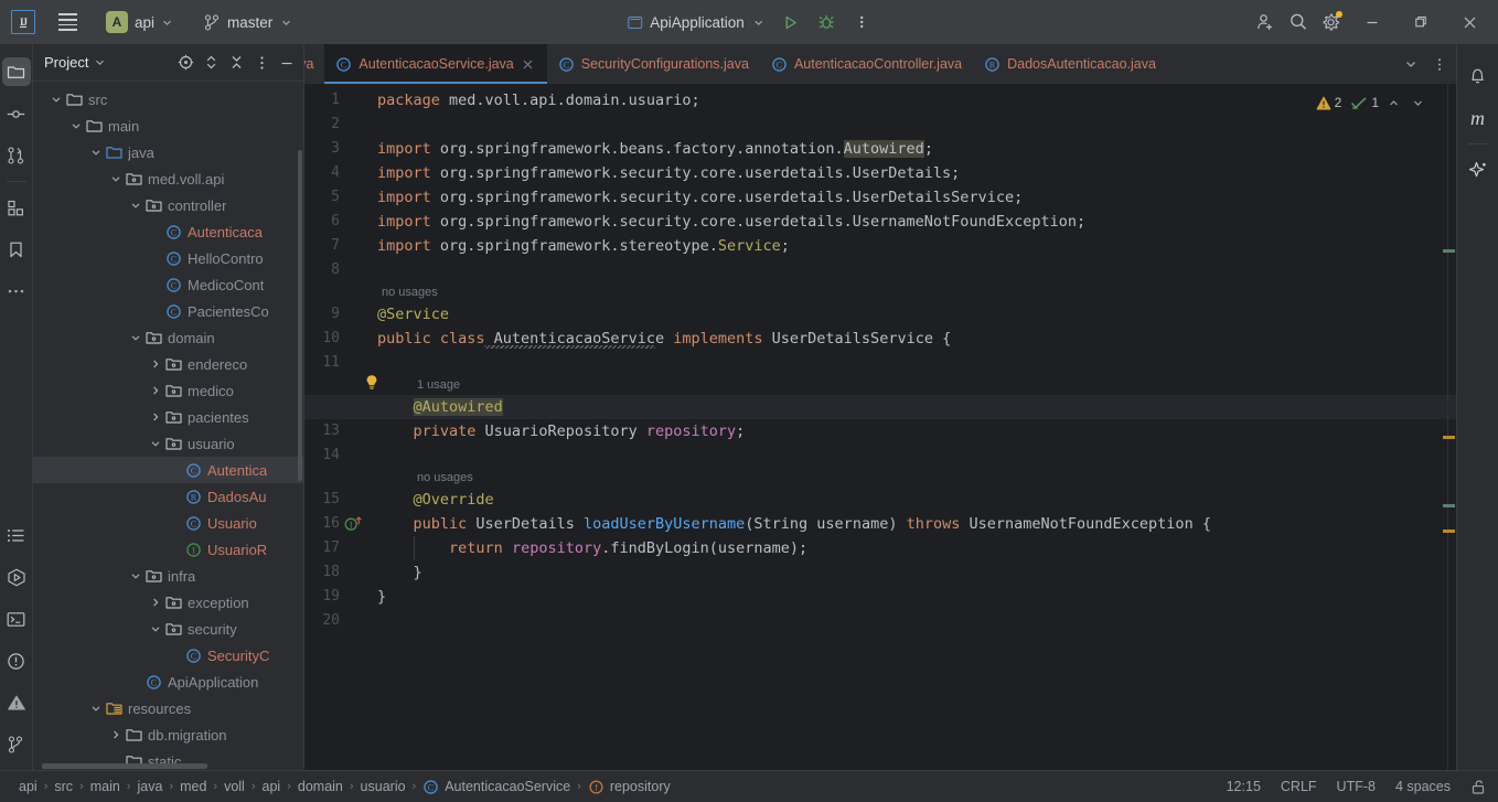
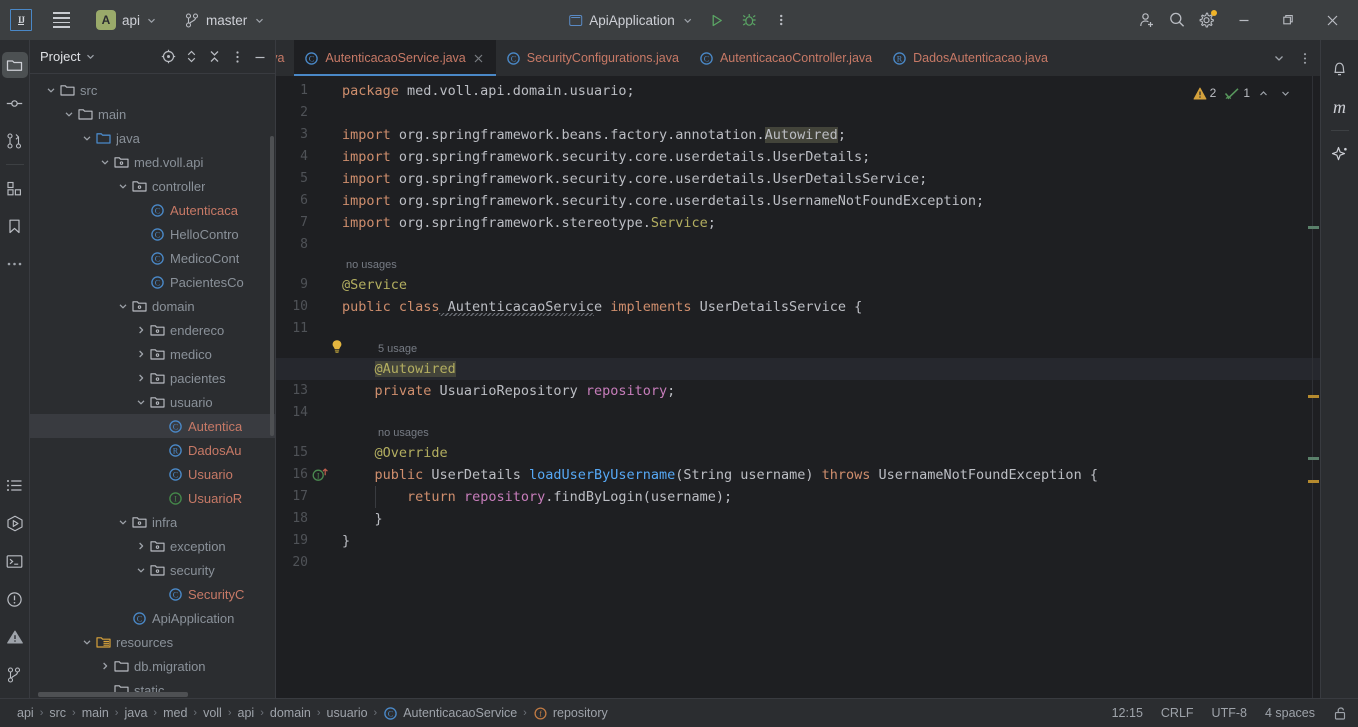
  IJ
  A
  api
  master
  ApiApplication
  Project
  src
  main
  java
  med.voll.api
  controller
  C
  Autenticaca
  C
  HelloContro
  C
  MedicoCont
  C
  PacientesCo
  domain
  endereco
  medico
  pacientes
  usuario
  C
  Autentica
  R
  DadosAu
  C
  Usuario
  I
  UsuarioR
  infra
  exception
  security
  C
  SecurityC
  C
  ApiApplication
  resources
  db.migration
  static
  C
  AutenticacaoService.java
  C
  SecurityConfigurations.java
  C
  AutenticacaoController.java
  R
  DadosAutenticacao.java
  1
  2
  3
  4
  5
  6
  7
  8
  9
  10
  11
  13
  14
  15
  16
  17
  18
  19
  20
  I
  no usages
- 1 usage
+ 5 usage
  no usages
  package med.voll.api.domain.usuario;
  import org.springframework.beans.factory.annotation.Autowired;
  import org.springframework.security.core.userdetails.UserDetails;
  import org.springframework.security.core.userdetails.UserDetailsService;
  import org.springframework.security.core.userdetails.UsernameNotFoundException;
  import org.springframework.stereotype.Service;
  @Service
  public class AutenticacaoService implements UserDetailsService {
  @Autowired
  private UsuarioRepository repository;
  @Override
  public UserDetails loadUserByUsername(String username) throws UsernameNotFoundException {
  return repository.findByLogin(username);
  }
  }
  2
  1
  m
  api
  ›
  src
  ›
  main
  ›
  java
  ›
  med
  ›
  voll
  ›
  api
  ›
  domain
  ›
  usuario
  ›
  C
  AutenticacaoService
  ›
  f
  repository
  12:15
  CRLF
  UTF-8
  4 spaces
